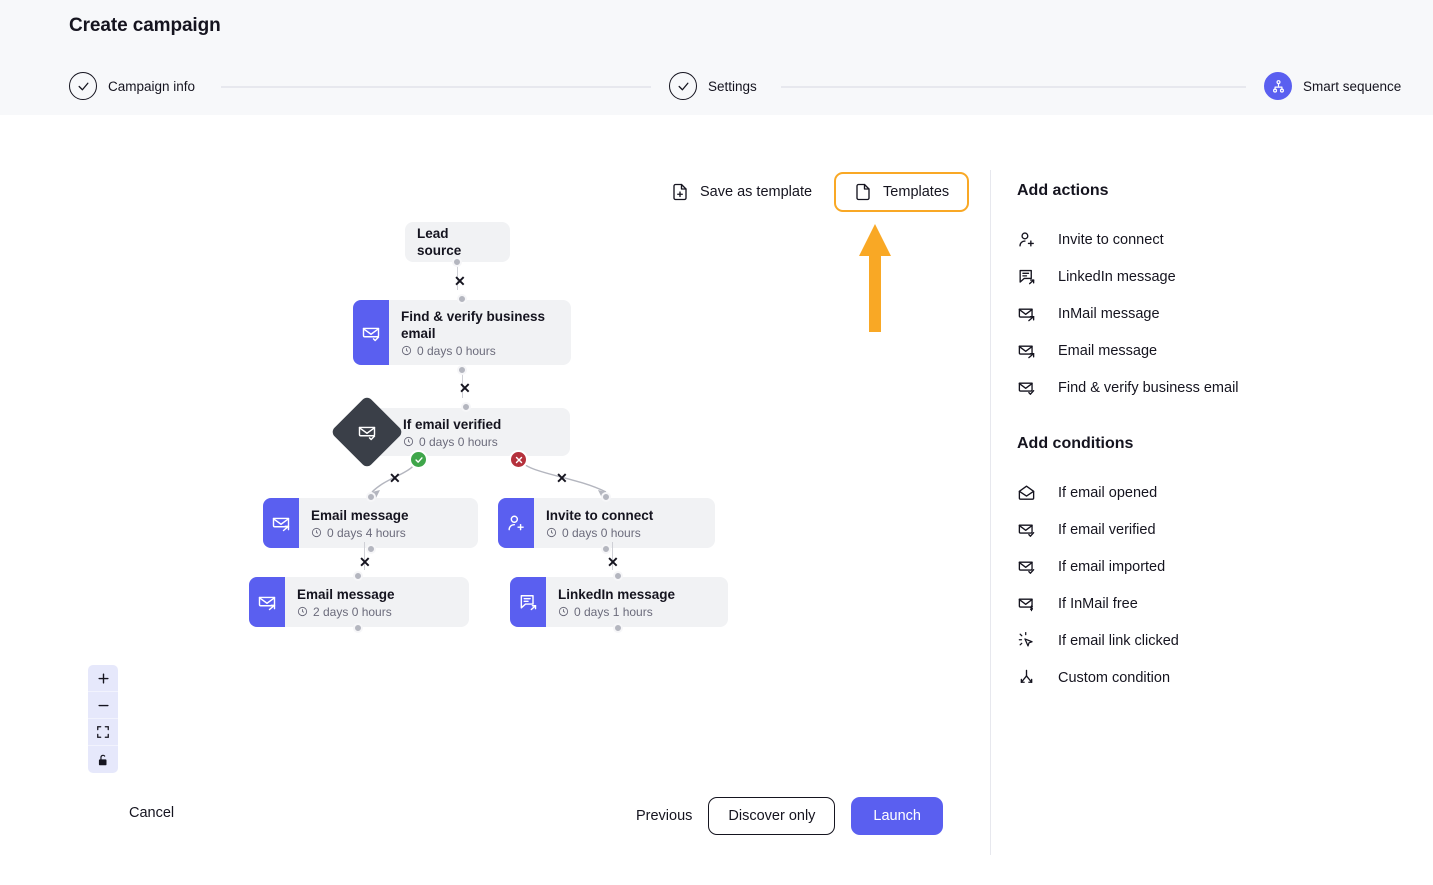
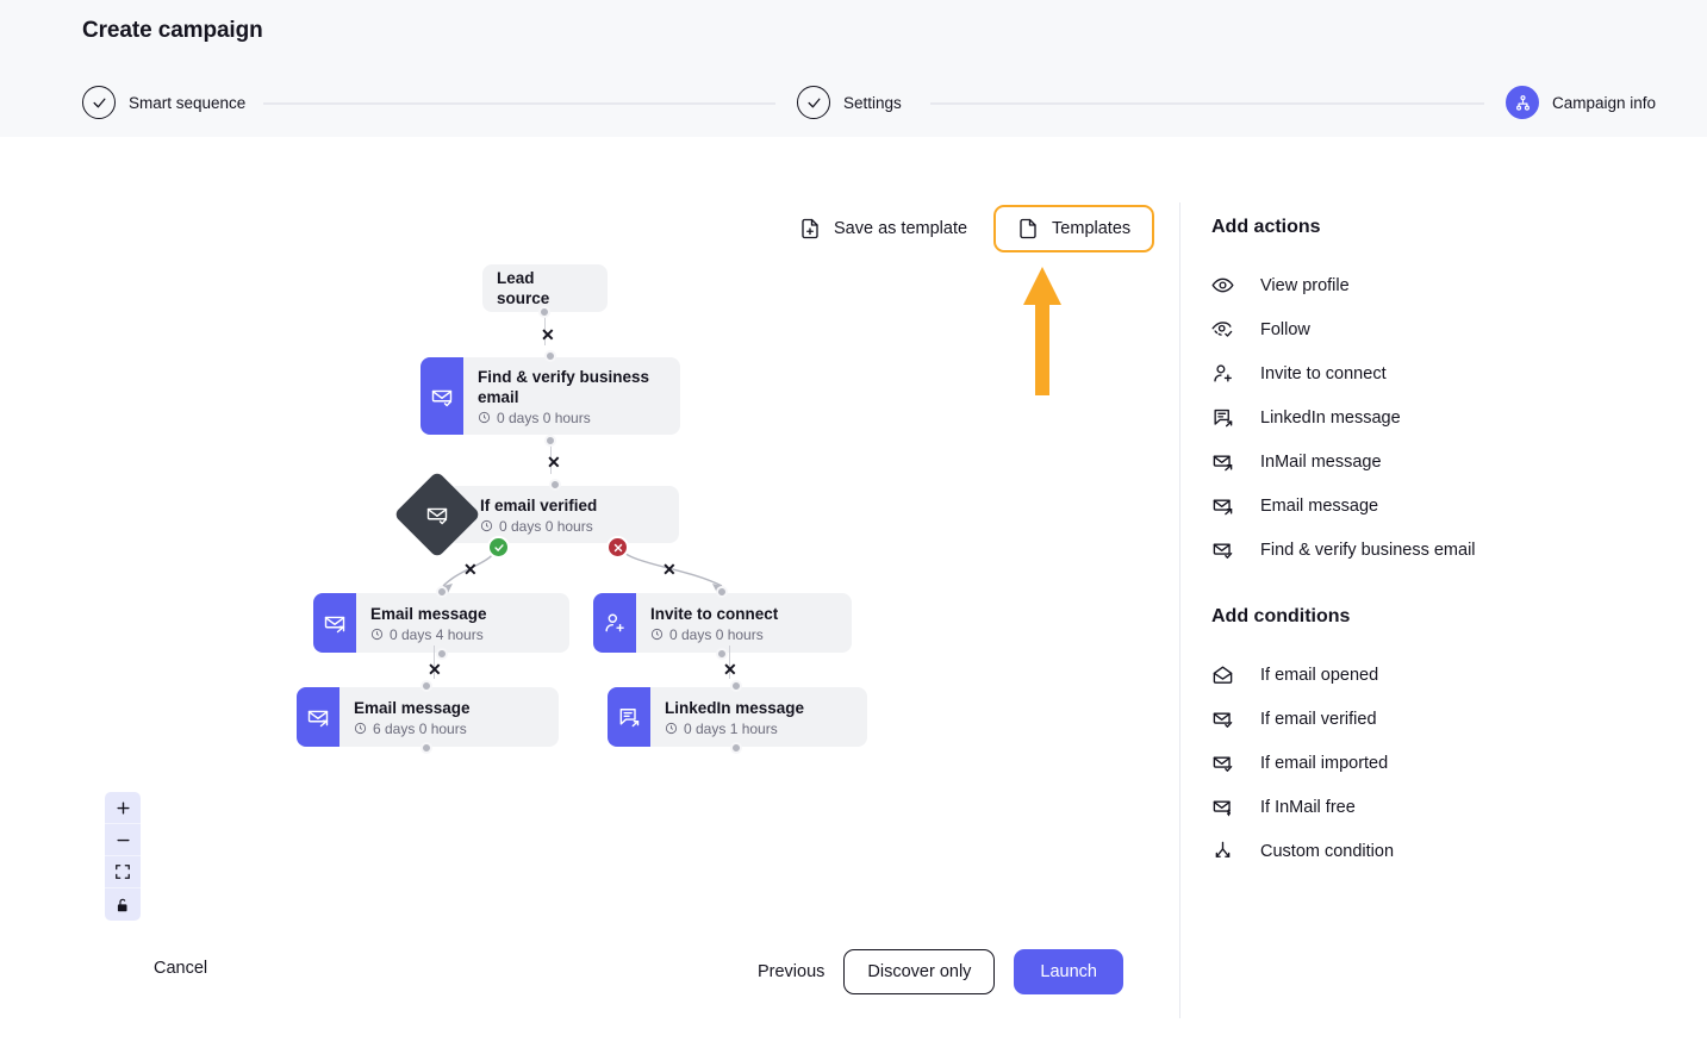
  Create campaign
- Campaign info
+ Smart sequence
  Settings
- Smart sequence
+ Campaign info
  Save as template
  Templates
  Lead source
  ✕
  Find & verify business email
  0 days 0 hours
  ✕
  If email verified
  0 days 0 hours
  ✕
  ✕
  Email message
  0 days 4 hours
  ✕
  Email message
- 2 days 0 hours
+ 6 days 0 hours
  Invite to connect
  0 days 0 hours
  ✕
  LinkedIn message
  0 days 1 hours
  Cancel
  Previous
  Discover only
  Launch
  Add actions
+ View profile
+ Follow
  Invite to connect
  LinkedIn message
  InMail message
  Email message
  Find & verify business email
  Add conditions
  If email opened
  If email verified
  If email imported
  If InMail free
- If email link clicked
  Custom condition
